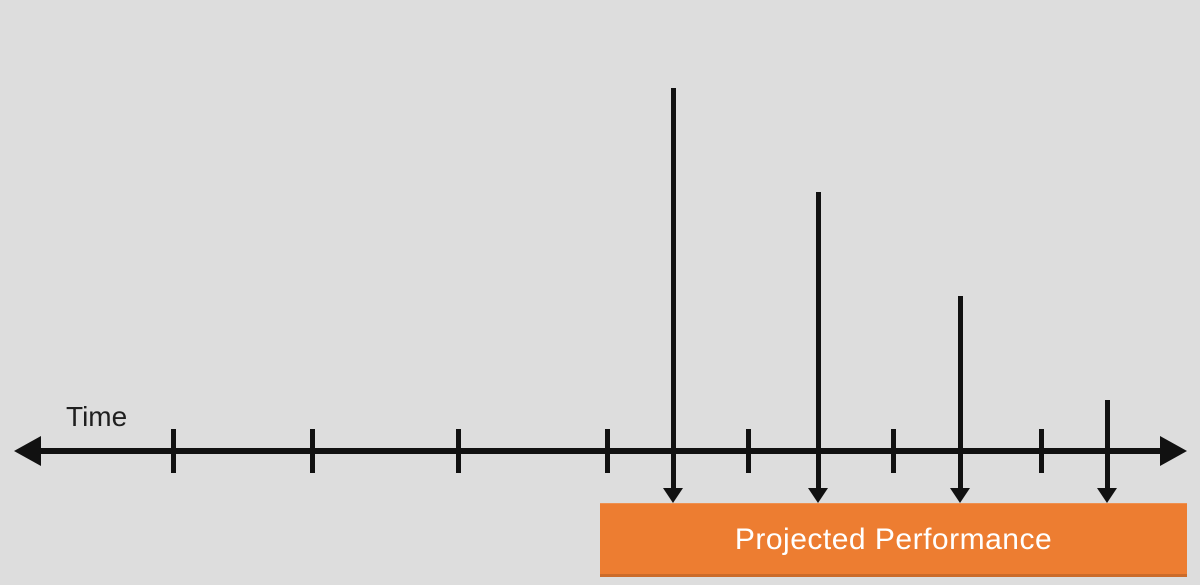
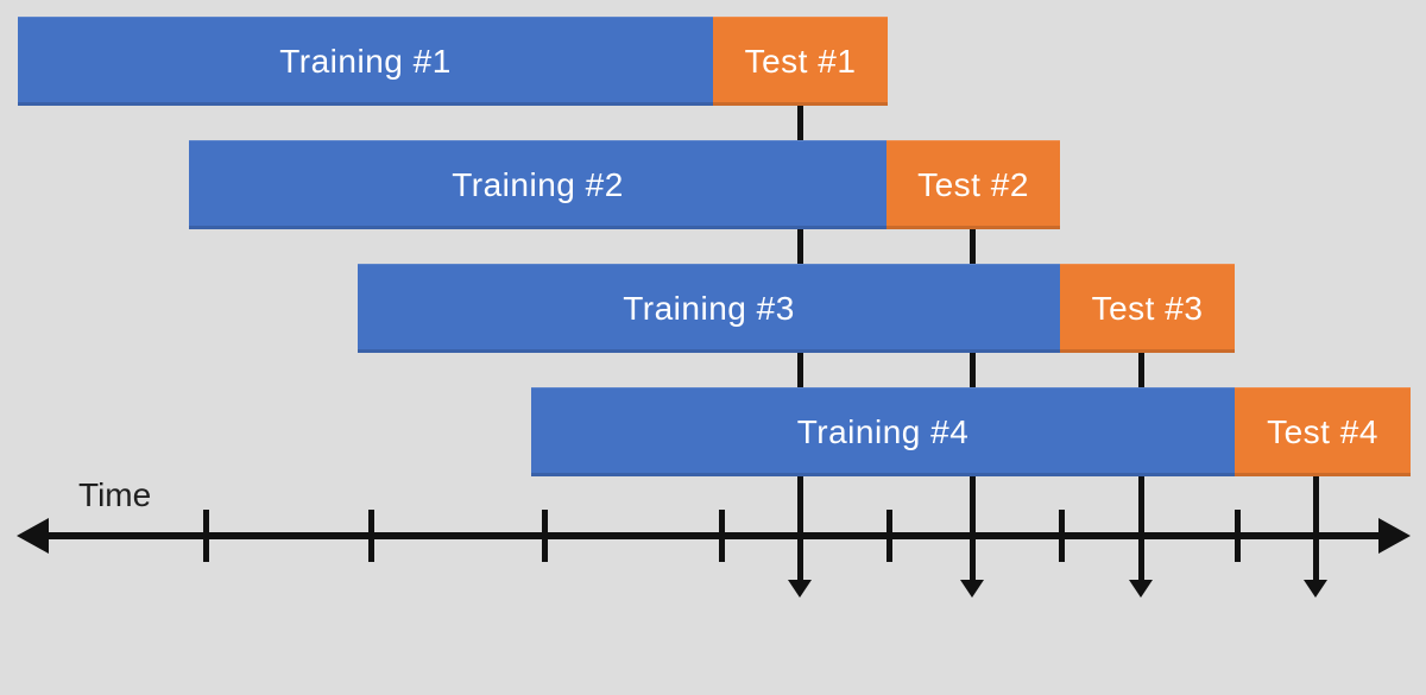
+ Training #1
+ Test #1
+ Training #2
+ Test #2
+ Training #3
+ Test #3
+ Training #4
+ Test #4
  Time
- Projected Performance
